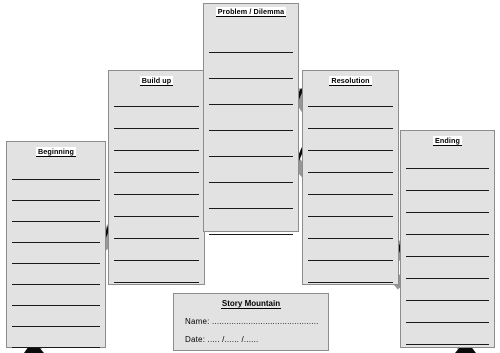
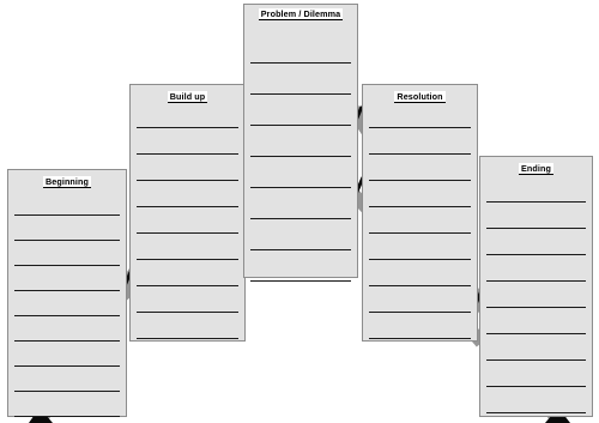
  Beginning
  Build up
  Problem / Dilemma
  Resolution
  Ending
- Story Mountain
- Name: ............................................
- Date: ..... /...... /......
